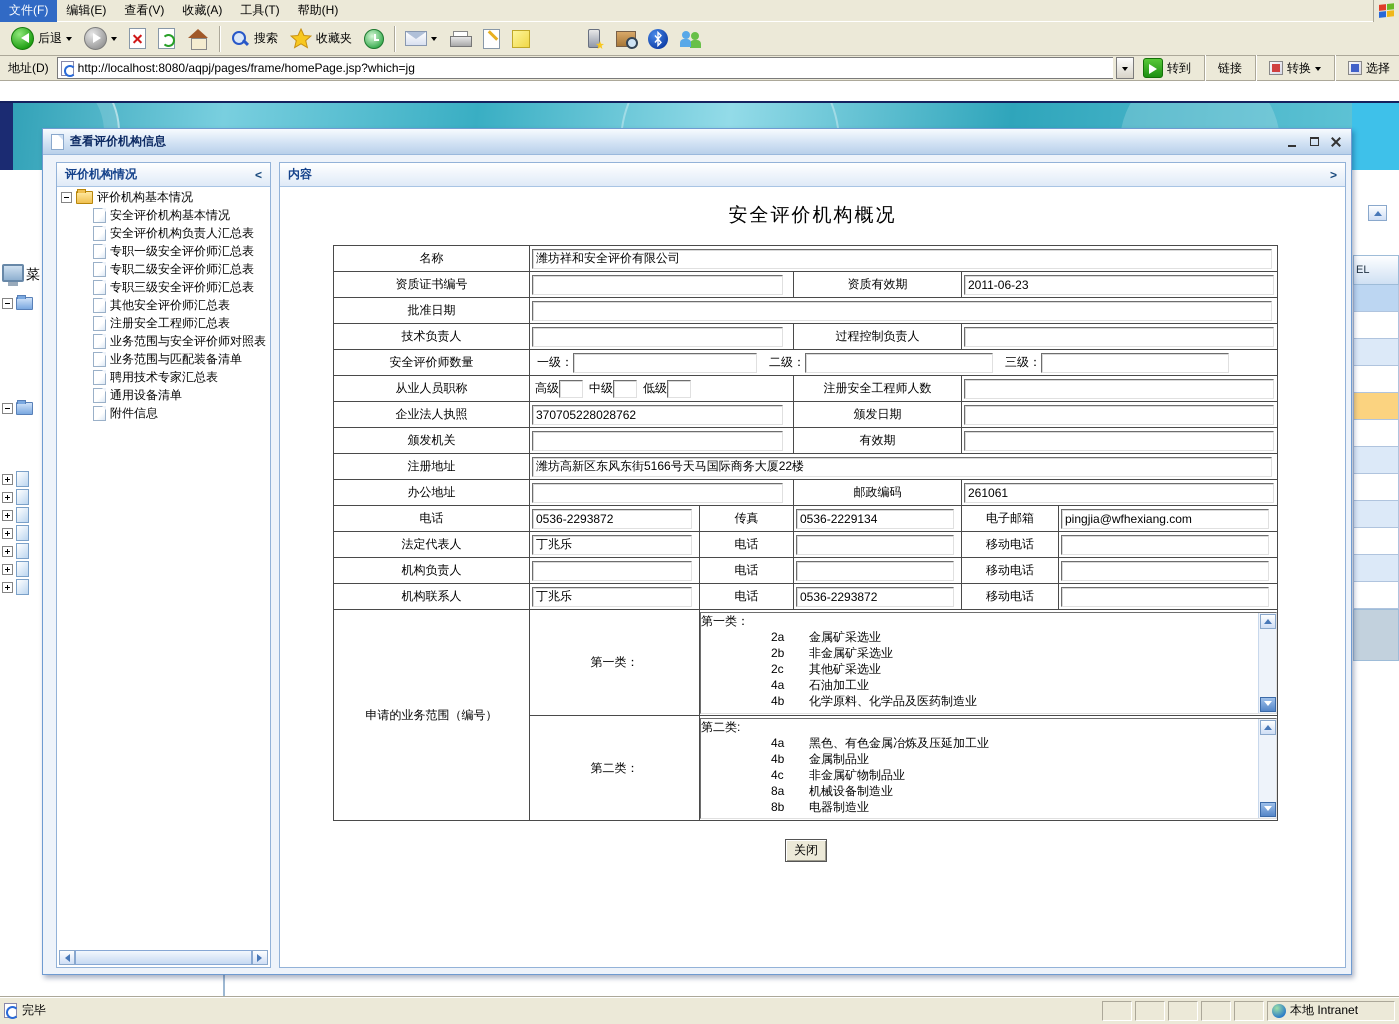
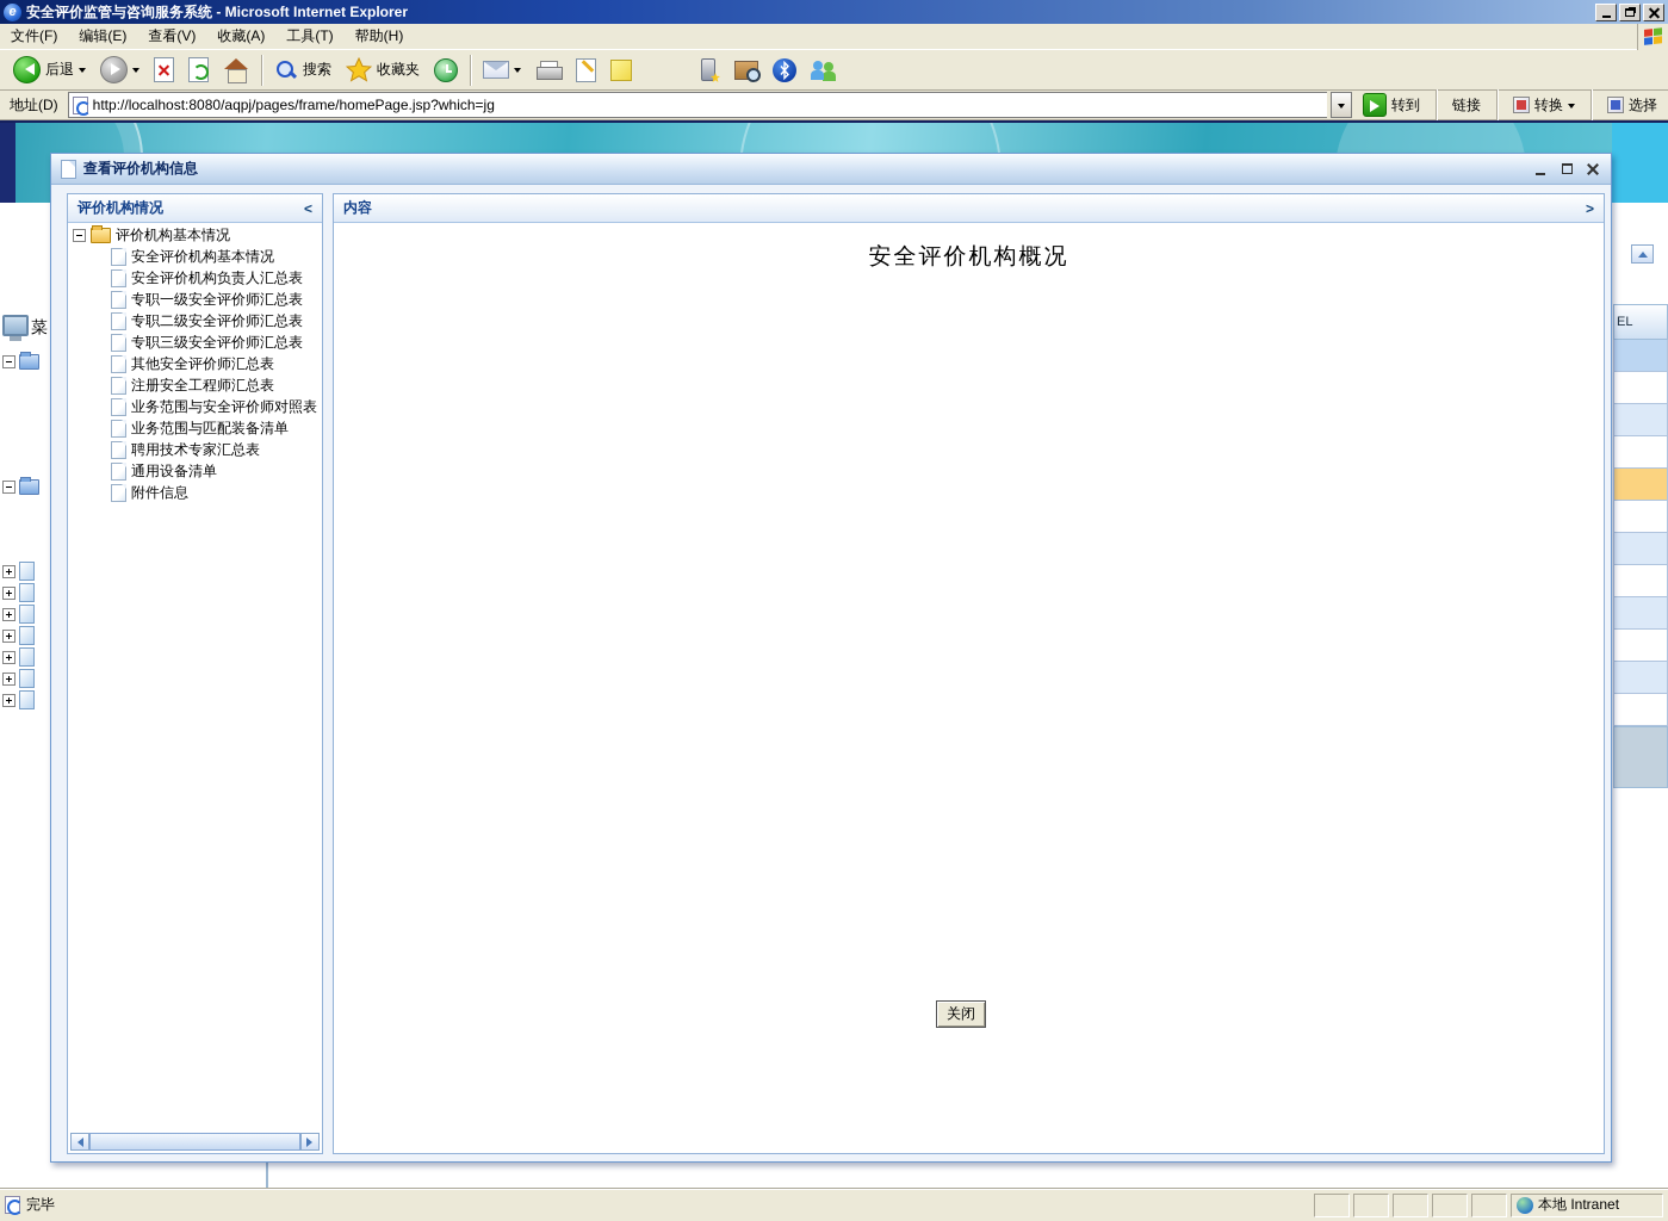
+ e
+ 安全评价监管与咨询服务系统 - Microsoft Internet Explorer
  文件(F)
  编辑(E)
  查看(V)
  收藏(A)
  工具(T)
  帮助(H)
  后退
  搜索
  收藏夹
  地址(D)
  http://localhost:8080/aqpj/pages/frame/homePage.jsp?which=jg
  转到
  链接
  转换
  选择
  菜
  EL
  查看评价机构信息
  评价机构情况
  <
  评价机构基本情况
  安全评价机构基本情况
  安全评价机构负责人汇总表
  专职一级安全评价师汇总表
  专职二级安全评价师汇总表
  专职三级安全评价师汇总表
  其他安全评价师汇总表
  注册安全工程师汇总表
  业务范围与安全评价师对照表
  业务范围与匹配装备清单
  聘用技术专家汇总表
  通用设备清单
  附件信息
  内容
  >
  安全评价机构概况
- 名称	潍坊祥和安全评价有限公司
- 资质证书编号		资质有效期	2011-06-23
- 批准日期
- 技术负责人		过程控制负责人
- 安全评价师数量	一级： 二级： 三级：
- 从业人员职称	高级 中级 低级	注册安全工程师人数
- 企业法人执照	370705228028762	颁发日期
- 颁发机关		有效期
- 注册地址	潍坊高新区东风东街5166号天马国际商务大厦22楼
- 办公地址		邮政编码	261061
- 电话	0536-2293872	传真	0536-2229134	电子邮箱	pingjia@wfhexiang.com
- 法定代表人	丁兆乐	电话		移动电话
- 机构负责人		电话		移动电话
- 机构联系人	丁兆乐	电话	0536-2293872	移动电话
- 申请的业务范围（编号）	第一类：	第一类： 2a 金属矿采选业 2b 非金属矿采选业 2c 其他矿采选业 4a 石油加工业 4b 化学原料、化学品及医药制造业
- 第二类：	第二类: 4a 黑色、有色金属冶炼及压延加工业 4b 金属制品业 4c 非金属矿物制品业 8a 机械设备制造业 8b 电器制造业
  关闭
  完毕
  本地 Intranet
